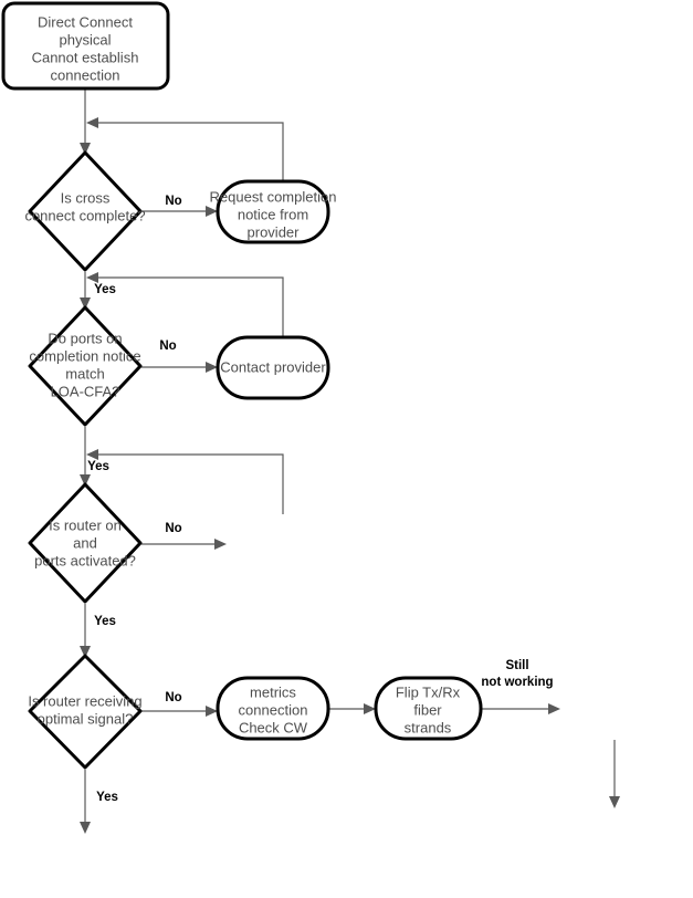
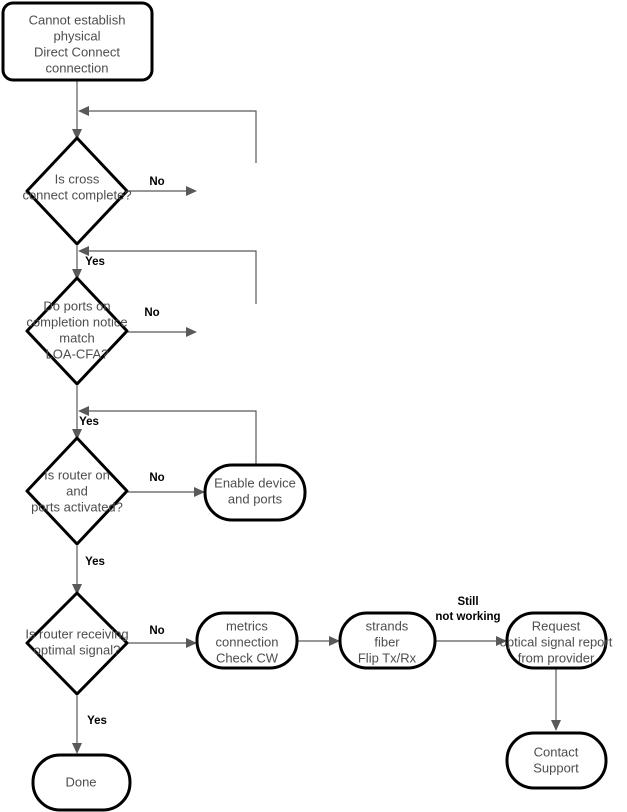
  No
  Yes
  No
  Yes
  No
  Yes
  No
  Yes
  Still
  not working
- Direct Connect
+ Cannot establish
  physical
- Cannot establish
+ Direct Connect
  connection
  Is cross
  connect complete?
- Request completion
- notice from
- provider
  Do ports on
  completion notice
  match
  LOA-CFA?
- Contact provider
  Is router on
  and
  ports activated?
+ Enable device
+ and ports
  Is router receiving
  optimal signal?
  metrics
  connection
  Check CW
- Flip Tx/Rx
+ strands
  fiber
- strands
+ Flip Tx/Rx
+ Request
+ optical signal report
+ from provider
+ Contact
+ Support
+ Done
